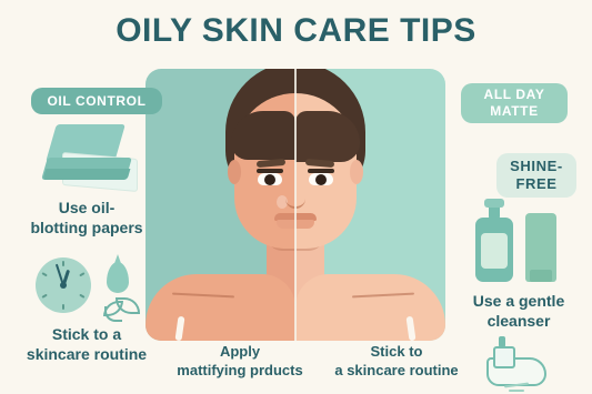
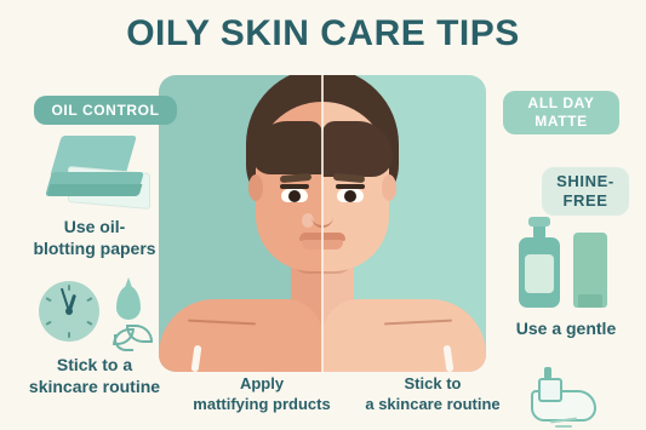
  OILY SKIN CARE TIPS
  OIL CONTROL
  ALL DAY
  MATTE
  SHINE-
  FREE
  Use oil-
  blotting papers
  Stick to a
  skincare routine
  Apply
  mattifying prducts
  Stick to
  a skincare routine
  Use a gentle
- cleanser
